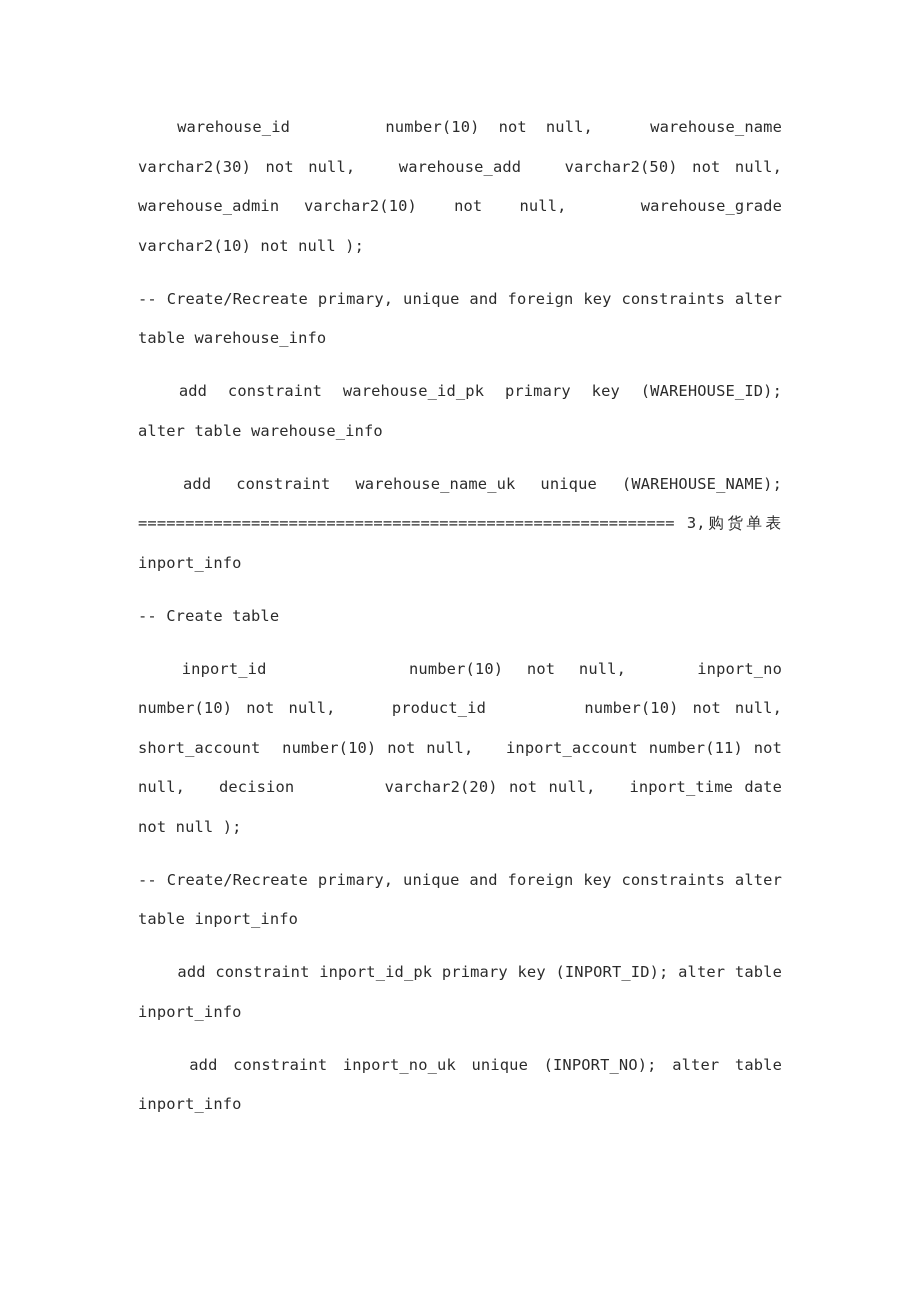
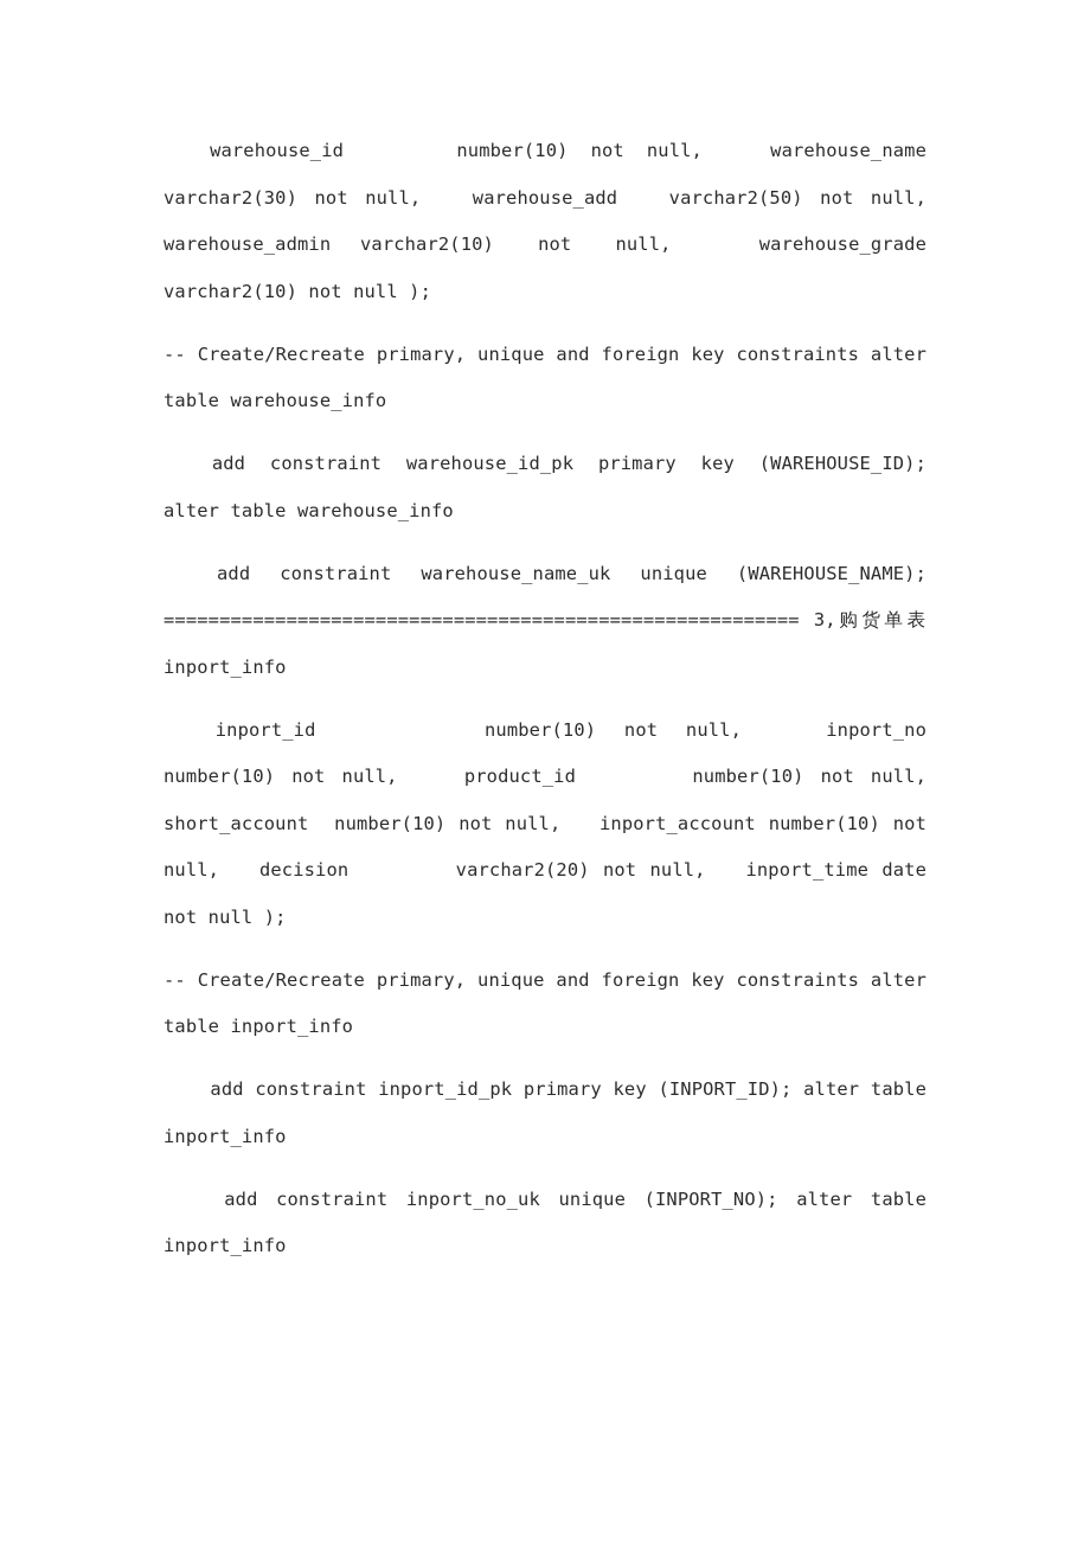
  warehouse_id number(10) not null, warehouse_name varchar2(30) not null, warehouse_add varchar2(50) not null, warehouse_admin varchar2(10) not null, warehouse_grade varchar2(10) not null );
  -- Create/Recreate primary, unique and foreign key constraints alter table warehouse_info
  add constraint warehouse_id_pk primary key (WAREHOUSE_ID); alter table warehouse_info
  add constraint warehouse_name_uk unique (WAREHOUSE_NAME); ========================================================= 3,购货单表 inport_info
- -- Create table
- inport_id number(10) not null, inport_no number(10) not null, product_id number(10) not null, short_account number(10) not null, inport_account number(11) not null, decision varchar2(20) not null, inport_time date not null );
+ inport_id number(10) not null, inport_no number(10) not null, product_id number(10) not null, short_account number(10) not null, inport_account number(10) not null, decision varchar2(20) not null, inport_time date not null );
  -- Create/Recreate primary, unique and foreign key constraints alter table inport_info
  add constraint inport_id_pk primary key (INPORT_ID); alter table inport_info
  add constraint inport_no_uk unique (INPORT_NO); alter table inport_info
